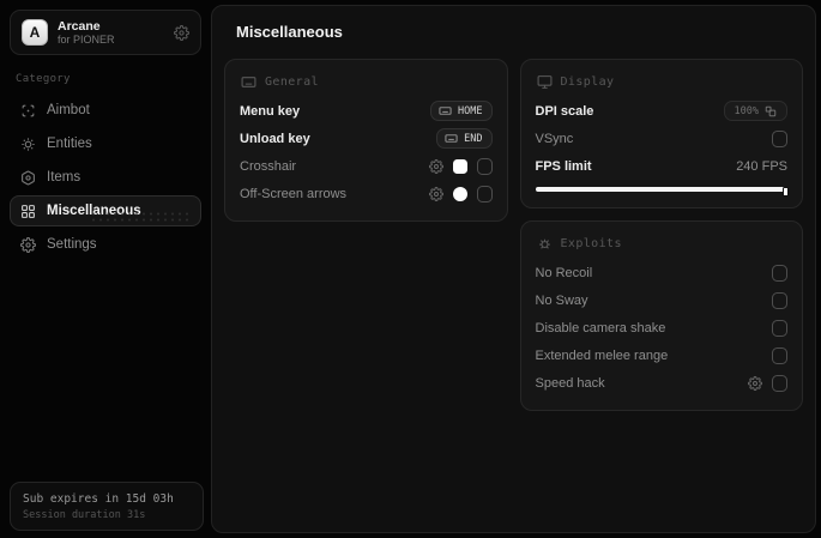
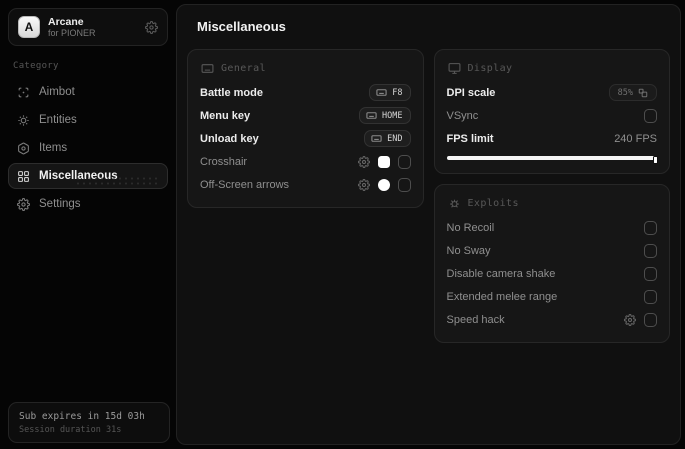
  A
  Arcane
  for PIONER
  Category
  Aimbot
  Entities
  Items
  Miscellaneous
  Settings
  Sub expires in 15d 03h
  Session duration 31s
  Miscellaneous
  General
+ Battle mode
+ F8
  Menu key
  HOME
  Unload key
  END
  Crosshair
  Off-Screen arrows
  Display
  DPI scale
- 100%
+ 85%
  VSync
  FPS limit
  240 FPS
  Exploits
  No Recoil
  No Sway
  Disable camera shake
  Extended melee range
  Speed hack
